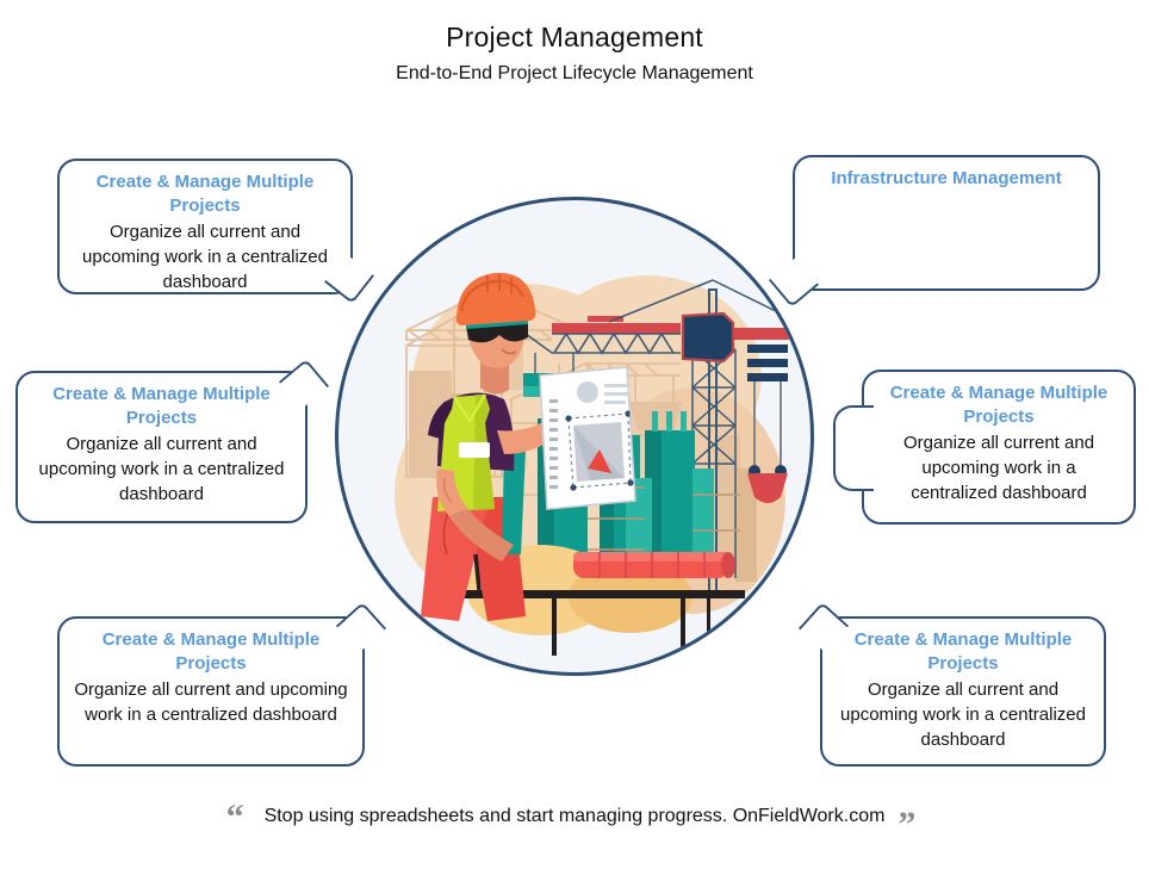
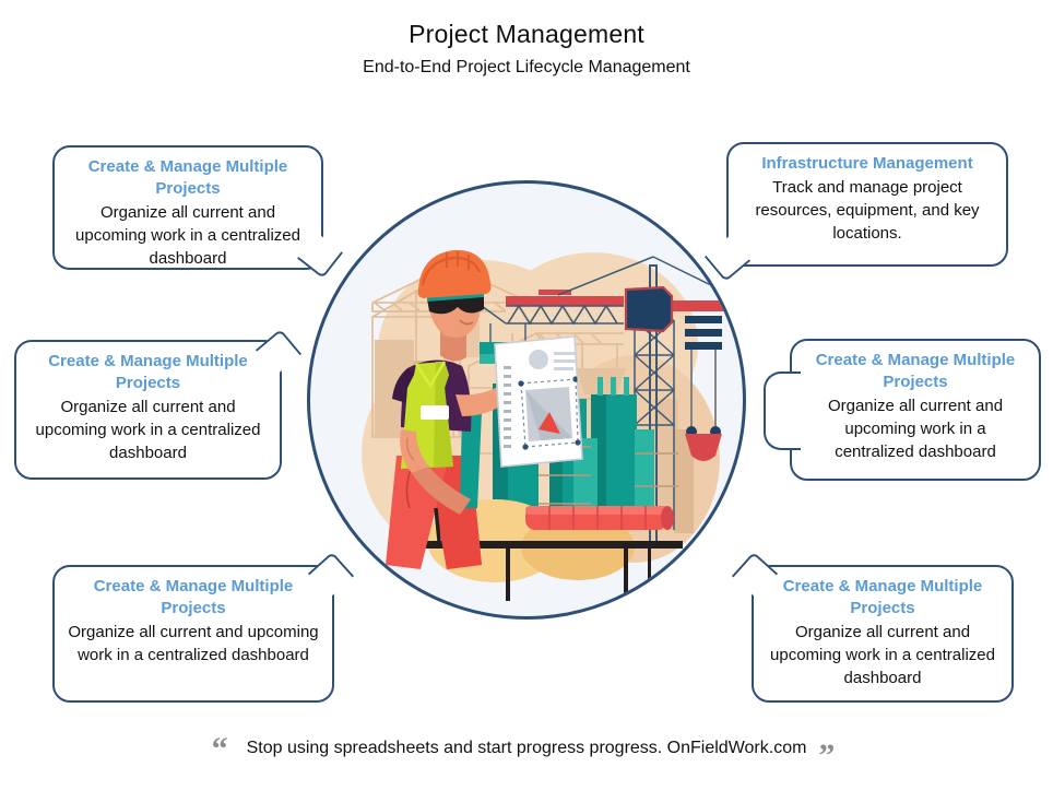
  Project Management
  End-to-End Project Lifecycle Management
  Create & Manage Multiple Projects
  Organize all current and upcoming work in a centralized dashboard
  Infrastructure Management
+ Track and manage project resources, equipment, and key locations.
  Create & Manage Multiple Projects
  Organize all current and upcoming work in a centralized dashboard
  Create & Manage Multiple Projects
  Organize all current and upcoming work in a centralized dashboard
  Create & Manage Multiple Projects
  Organize all current and upcoming work in a centralized dashboard
  Create & Manage Multiple Projects
  Organize all current and upcoming work in a centralized dashboard
  “
- Stop using spreadsheets and start managing progress. OnFieldWork.com
+ Stop using spreadsheets and start progress progress. OnFieldWork.com
  ”
